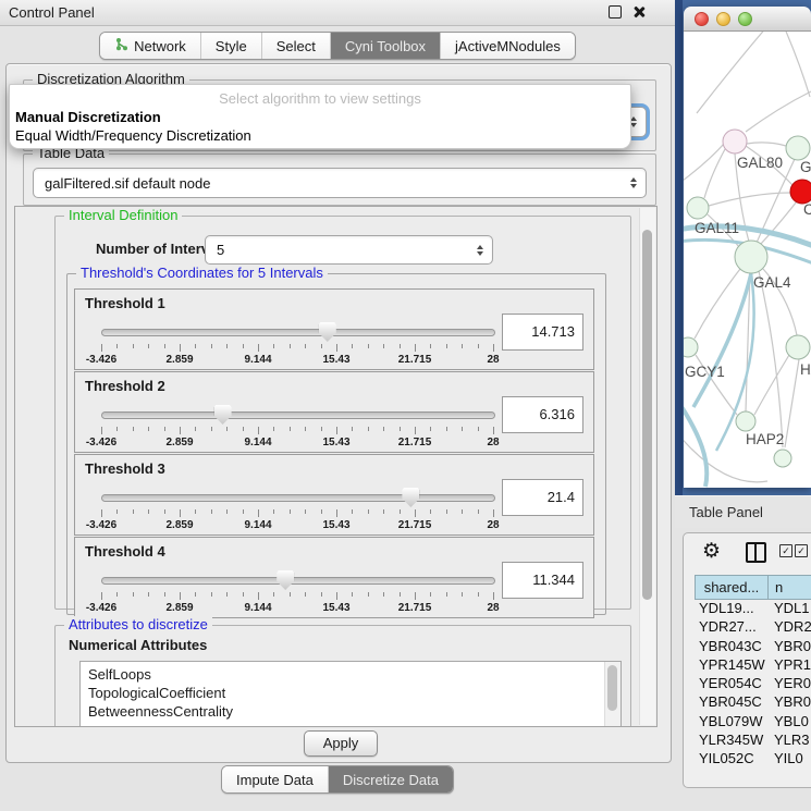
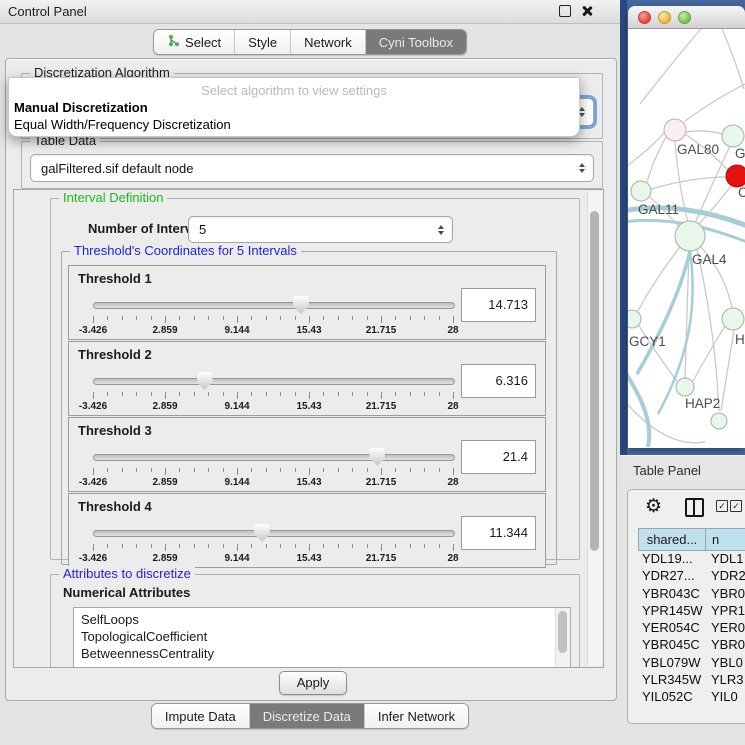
  Control Panel
- Network
+ Select
  Style
- Select
+ Network
  Cyni Toolbox
- jActiveMNodules
  Discretization Algorithm
  Table Data
  galFiltered.sif default node
  Interval Definition
  Number of Inter
  5
  Threshold's Coordinates for 5 Intervals
  Threshold 1
  -3.426
  2.859
  9.144
  15.43
  21.715
  28
  14.713
  Threshold 2
  -3.426
  2.859
  9.144
  15.43
  21.715
  28
  6.316
  Threshold 3
  -3.426
  2.859
  9.144
  15.43
  21.715
  28
  21.4
  Threshold 4
  -3.426
  2.859
  9.144
  15.43
  21.715
  28
  11.344
  Attributes to discretize
  Numerical Attributes
  SelfLoops
  TopologicalCoefficient
  BetweennessCentrality
  Apply
  Select algorithm to view settings
  Manual Discretization
  Equal Width/Frequency Discretization
  Impute Data
  Discretize Data
+ Infer Network
  GAL80
  C
  GAL11
  GAL4
  GCY1
  HAP2
  Table Panel
  ⚙
  ✓
  ✓
  shared...
  n
  YDL19...
  YDL1
  YDR27...
  YDR2
  YBR043C
  YBR0
  YPR145W
  YPR1
  YER054C
  YER0
  YBR045C
  YBR0
  YBL079W
  YBL0
  YLR345W
  YLR3
  YIL052C
  YIL0
